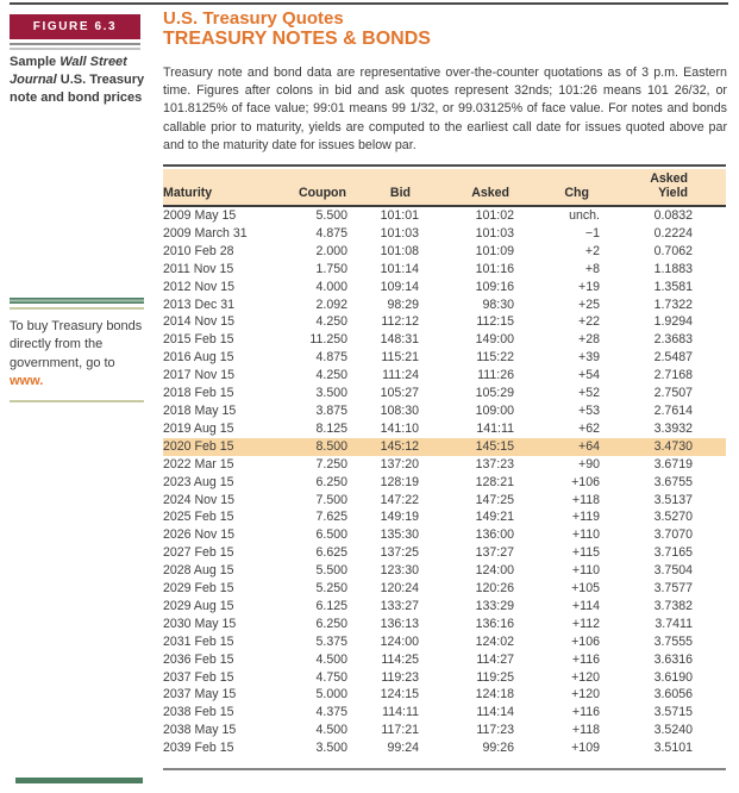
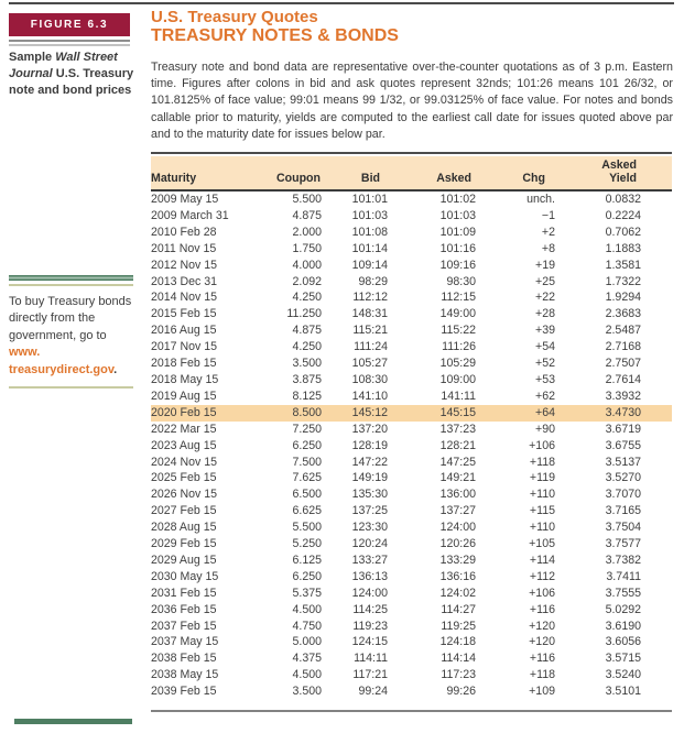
  FIGURE 6.3
  Sample Wall Street Journal U.S. Treasury note and bond prices
  To buy Treasury bonds directly from the government, go to
  www.
+ treasurydirect.gov.
  U.S. Treasury Quotes
  TREASURY NOTES & BONDS
  Treasury note and bond data are representative over-the-counter quotations as of 3 p.m. Eastern time. Figures after colons in bid and ask quotes represent 32nds; 101:26 means 101 26/32, or 101.8125% of face value; 99:01 means 99 1/32, or 99.03125% of face value. For notes and bonds callable prior to maturity, yields are computed to the earliest call date for issues quoted above par and to the maturity date for issues below par.
  Maturity	Coupon	Bid	Asked	Chg	AskedYield
  2009 May 15	5.500	101:01	101:02	unch.	0.0832
  2009 March 31	4.875	101:03	101:03	−1	0.2224
  2010 Feb 28	2.000	101:08	101:09	+2	0.7062
  2011 Nov 15	1.750	101:14	101:16	+8	1.1883
  2012 Nov 15	4.000	109:14	109:16	+19	1.3581
  2013 Dec 31	2.092	98:29	98:30	+25	1.7322
  2014 Nov 15	4.250	112:12	112:15	+22	1.9294
  2015 Feb 15	11.250	148:31	149:00	+28	2.3683
  2016 Aug 15	4.875	115:21	115:22	+39	2.5487
  2017 Nov 15	4.250	111:24	111:26	+54	2.7168
  2018 Feb 15	3.500	105:27	105:29	+52	2.7507
  2018 May 15	3.875	108:30	109:00	+53	2.7614
  2019 Aug 15	8.125	141:10	141:11	+62	3.3932
  2020 Feb 15	8.500	145:12	145:15	+64	3.4730
  2022 Mar 15	7.250	137:20	137:23	+90	3.6719
  2023 Aug 15	6.250	128:19	128:21	+106	3.6755
  2024 Nov 15	7.500	147:22	147:25	+118	3.5137
  2025 Feb 15	7.625	149:19	149:21	+119	3.5270
  2026 Nov 15	6.500	135:30	136:00	+110	3.7070
  2027 Feb 15	6.625	137:25	137:27	+115	3.7165
  2028 Aug 15	5.500	123:30	124:00	+110	3.7504
  2029 Feb 15	5.250	120:24	120:26	+105	3.7577
  2029 Aug 15	6.125	133:27	133:29	+114	3.7382
  2030 May 15	6.250	136:13	136:16	+112	3.7411
  2031 Feb 15	5.375	124:00	124:02	+106	3.7555
- 2036 Feb 15	4.500	114:25	114:27	+116	3.6316
+ 2036 Feb 15	4.500	114:25	114:27	+116	5.0292
  2037 Feb 15	4.750	119:23	119:25	+120	3.6190
  2037 May 15	5.000	124:15	124:18	+120	3.6056
  2038 Feb 15	4.375	114:11	114:14	+116	3.5715
  2038 May 15	4.500	117:21	117:23	+118	3.5240
  2039 Feb 15	3.500	99:24	99:26	+109	3.5101
